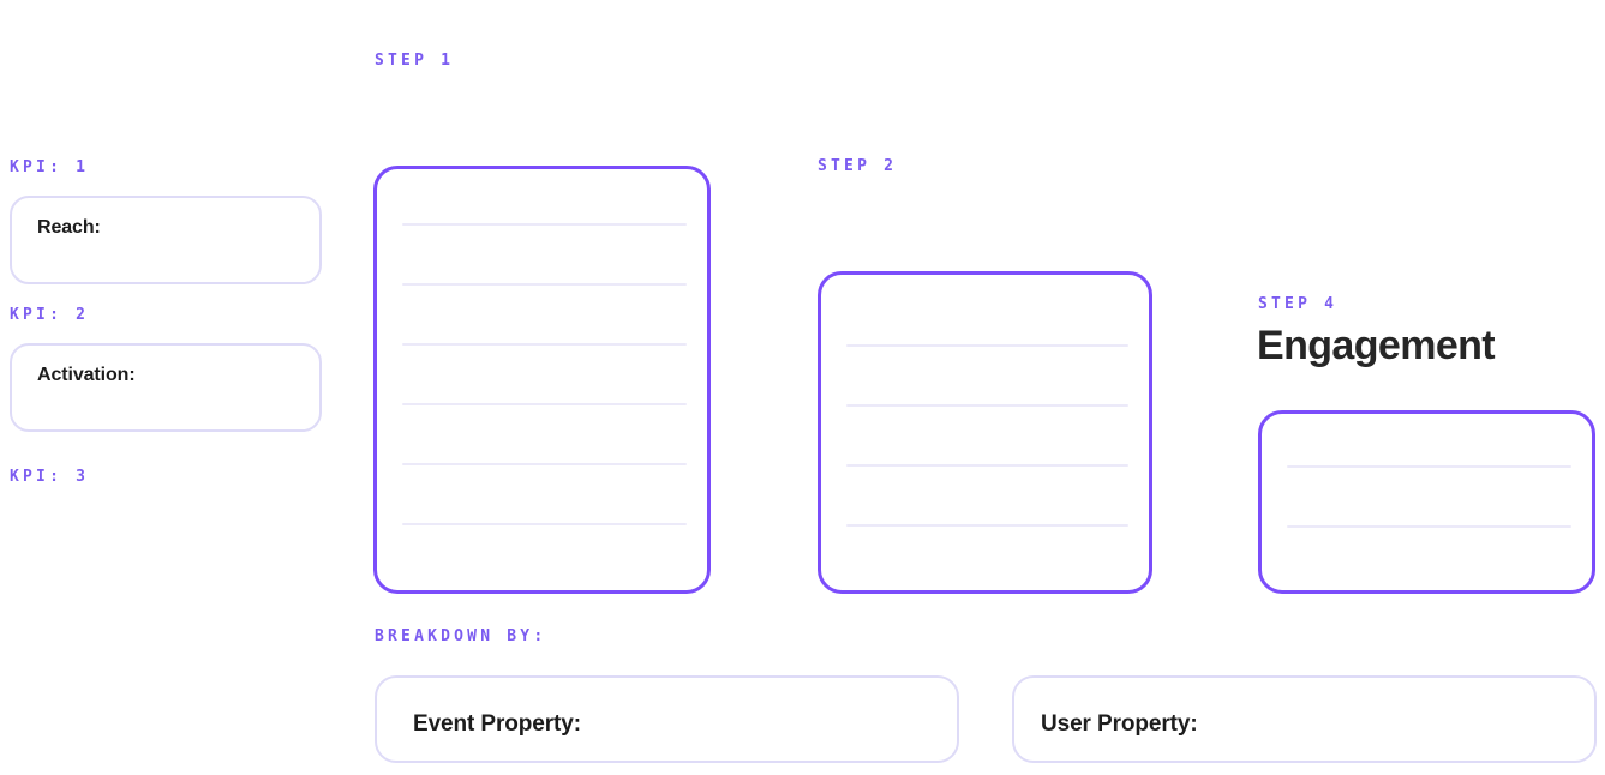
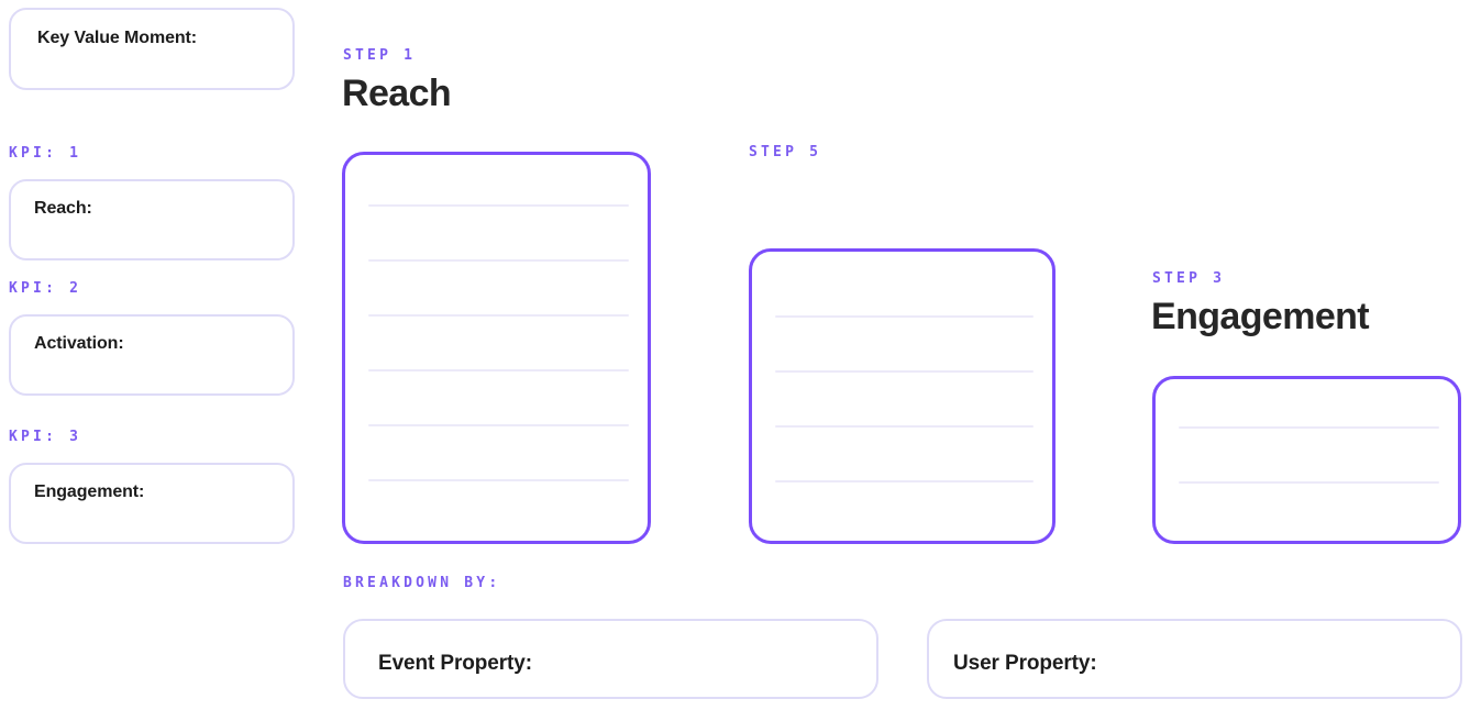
+ Key Value Moment:
  KPI: 1
  Reach:
  KPI: 2
  Activation:
  KPI: 3
+ Engagement:
  STEP 1
+ Reach
- STEP 2
+ STEP 5
- STEP 4
+ STEP 3
  Engagement
  BREAKDOWN BY:
  Event Property:
  User Property:
